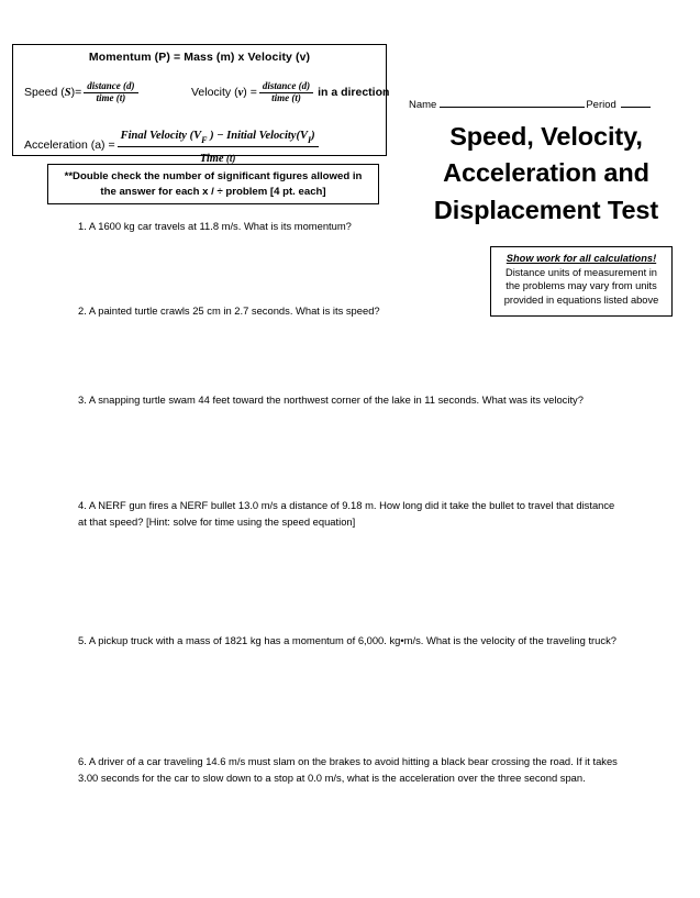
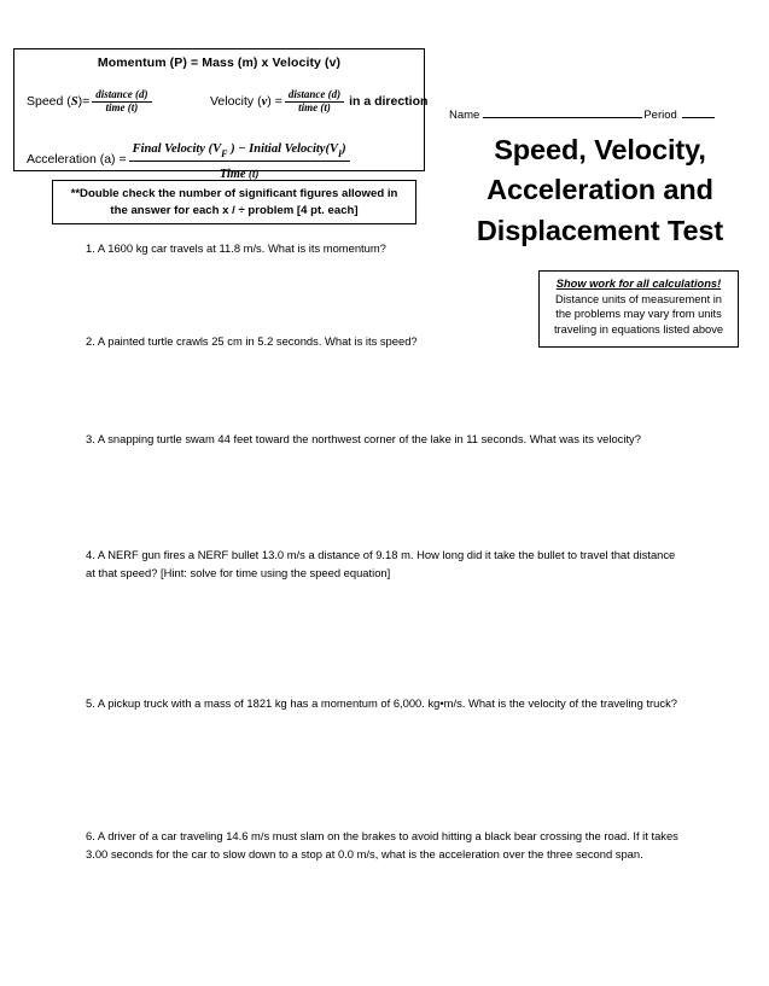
  Momentum (P) = Mass (m) x Velocity (v)
  Speed (
  S
  )=
  distance (d)
  time (t)
  Velocity (
  v
  ) =
  distance (d)
  time (t)
  in a direction
  Acceleration (a) =
  Final Velocity (VF ) − Initial Velocity(VI)
  Time (t)
  **Double check the number of significant figures allowed in
  the answer for each x / ÷ problem [4 pt. each]
  Name
  Period
  Speed, Velocity,
  Acceleration and
  Displacement Test
  Show work for all calculations!
  Distance units of measurement in
  the problems may vary from units
- provided in equations listed above
+ traveling in equations listed above
  1. A 1600 kg car travels at 11.8 m/s. What is its momentum?
- 2. A painted turtle crawls 25 cm in 2.7 seconds. What is its speed?
+ 2. A painted turtle crawls 25 cm in 5.2 seconds. What is its speed?
  3. A snapping turtle swam 44 feet toward the northwest corner of the lake in 11 seconds. What was its velocity?
  4. A NERF gun fires a NERF bullet 13.0 m/s a distance of 9.18 m. How long did it take the bullet to travel that distance at that speed? [Hint: solve for time using the speed equation]
  5. A pickup truck with a mass of 1821 kg has a momentum of 6,000. kg•m/s. What is the velocity of the traveling truck?
  6. A driver of a car traveling 14.6 m/s must slam on the brakes to avoid hitting a black bear crossing the road. If it takes 3.00 seconds for the car to slow down to a stop at 0.0 m/s, what is the acceleration over the three second span.
